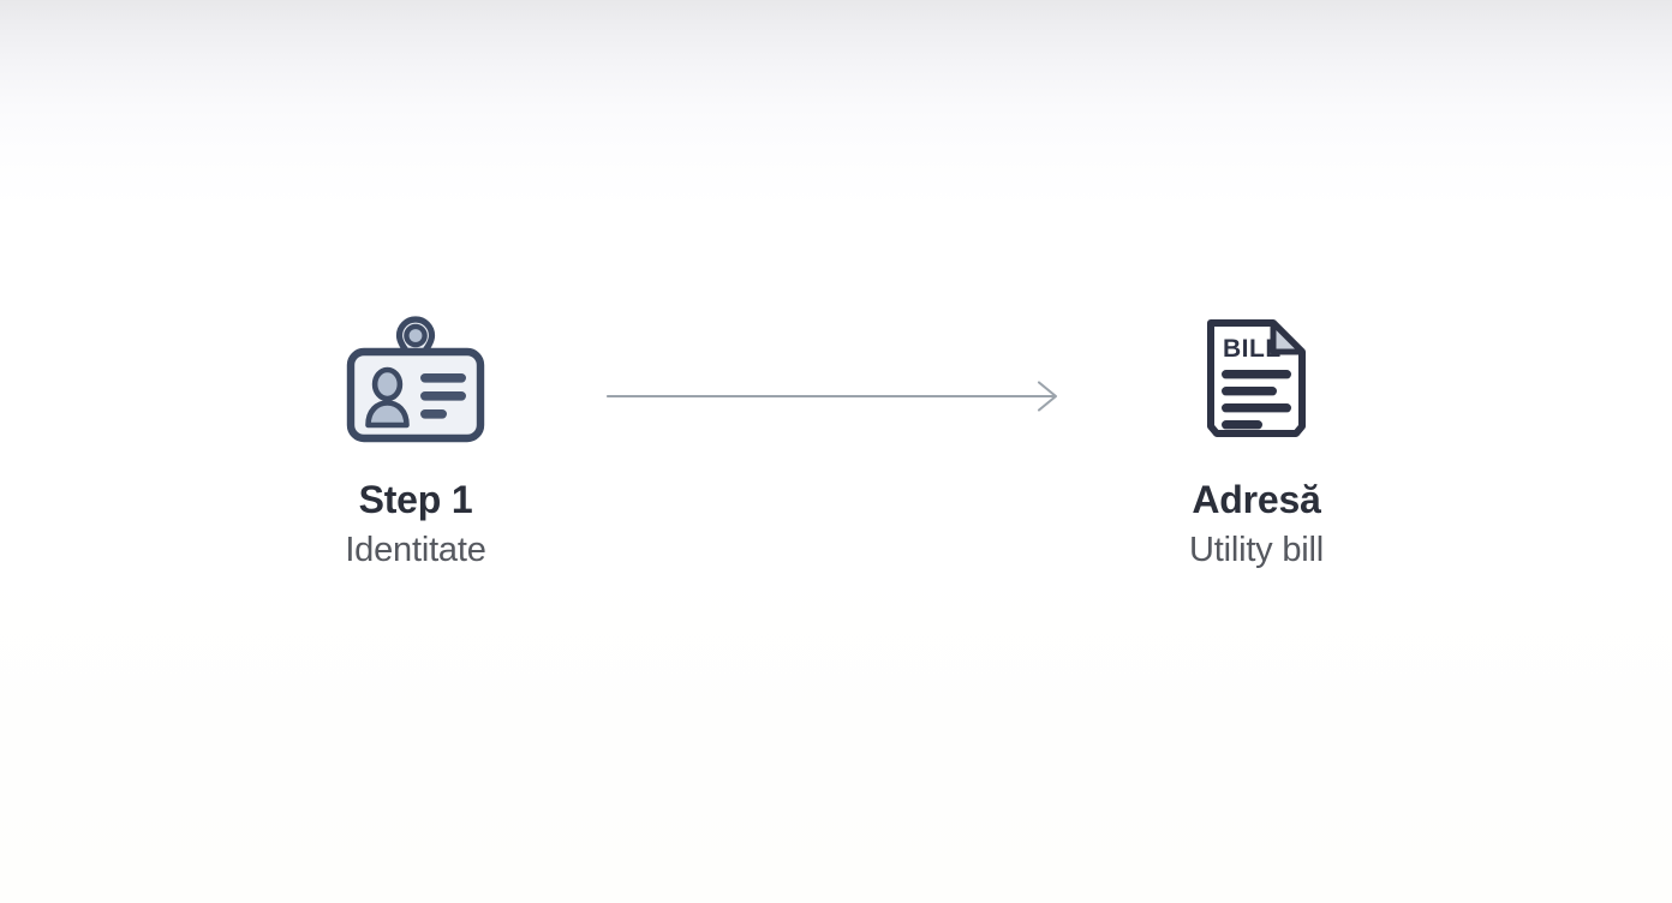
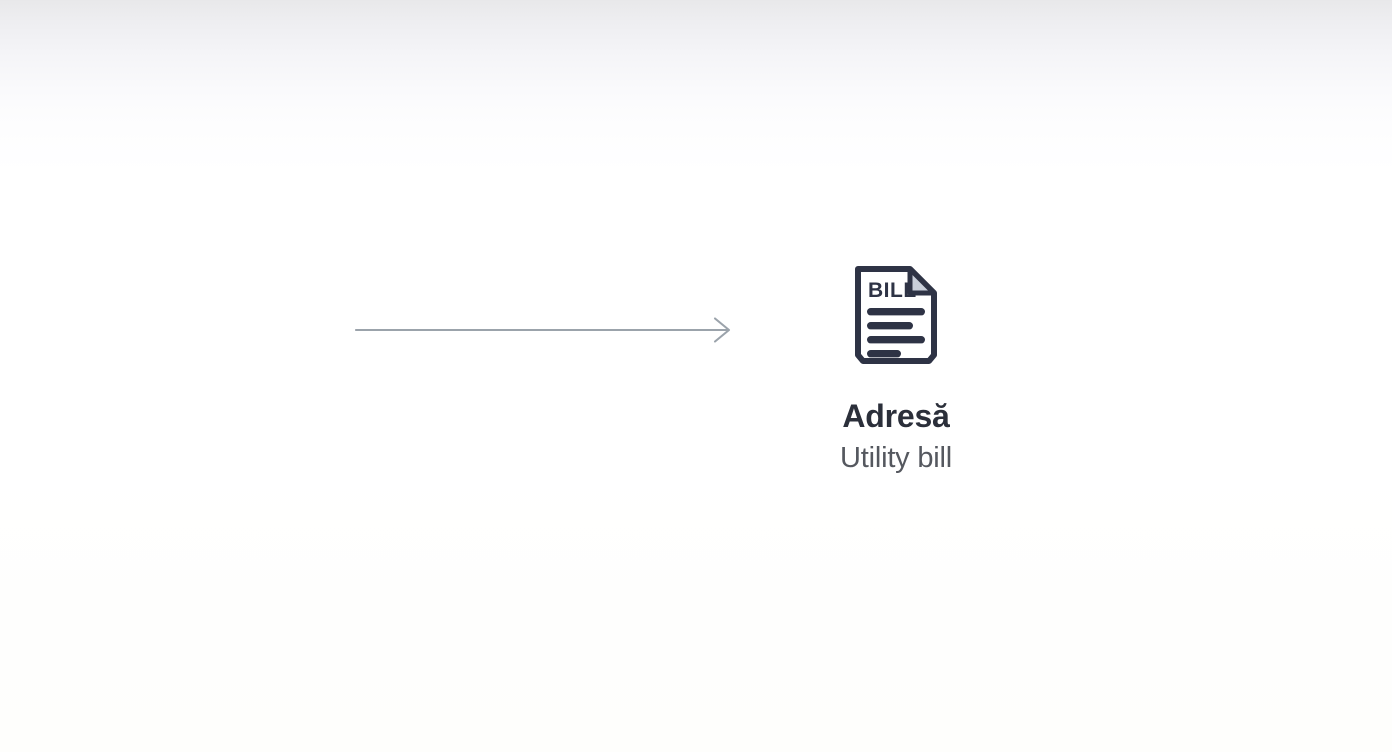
- Step 1
- Identitate
  BILL
  Adresă
  Utility bill
